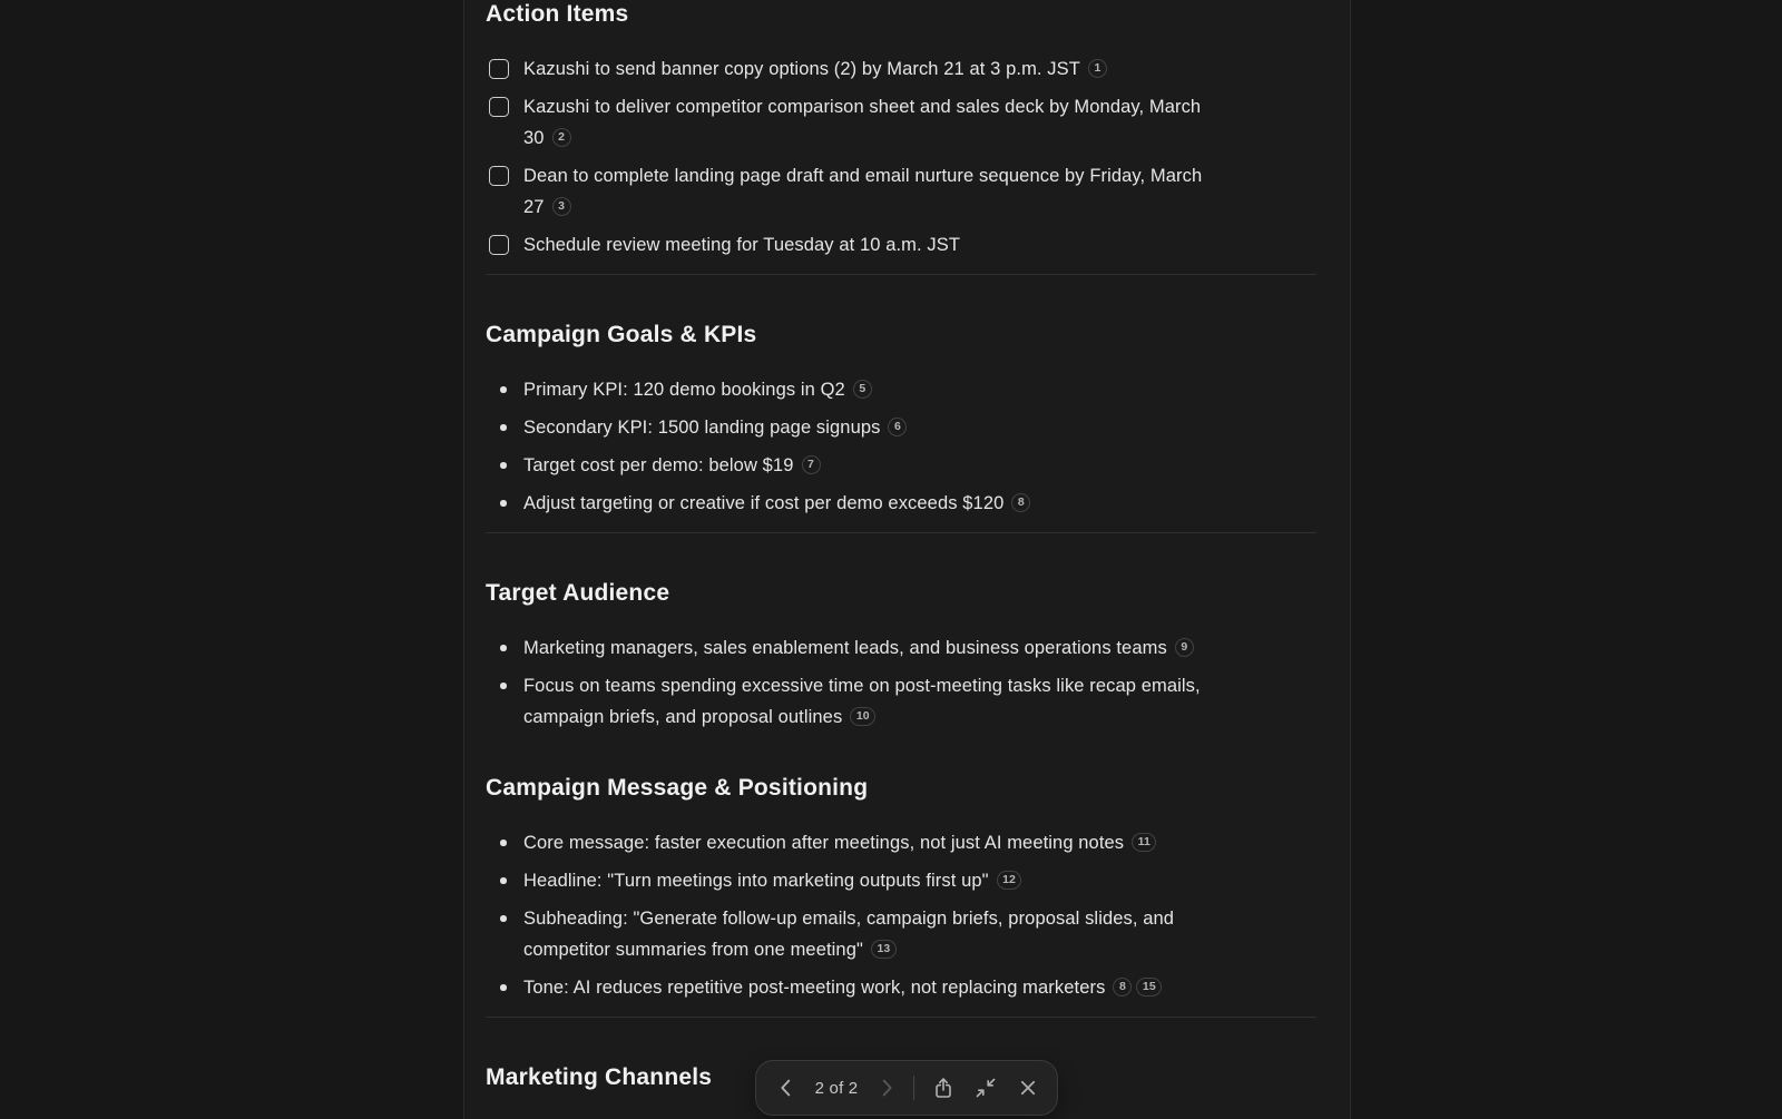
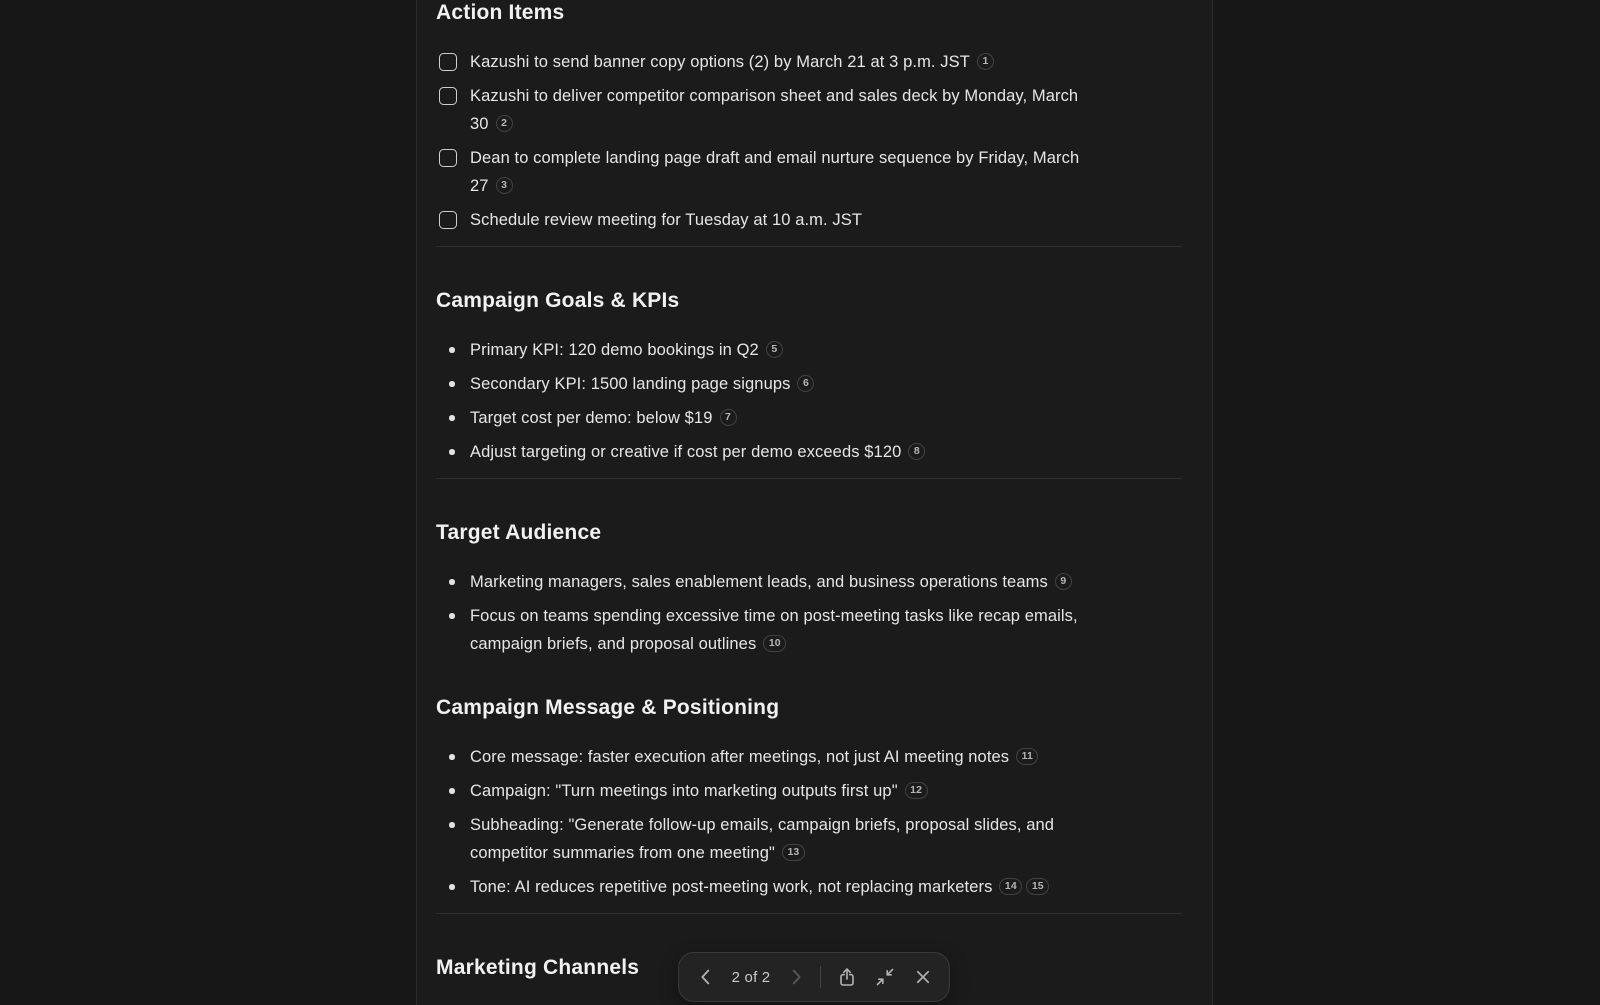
  Action Items
  Kazushi to send banner copy options (2) by March 21 at 3 p.m. JST 1
  Kazushi to deliver competitor comparison sheet and sales deck by Monday, March
  30 2
  Dean to complete landing page draft and email nurture sequence by Friday, March
  27 3
  Schedule review meeting for Tuesday at 10 a.m. JST
  Campaign Goals & KPIs
  Primary KPI: 120 demo bookings in Q2 5
  Secondary KPI: 1500 landing page signups 6
  Target cost per demo: below $19 7
  Adjust targeting or creative if cost per demo exceeds $120 8
  Target Audience
  Marketing managers, sales enablement leads, and business operations teams 9
  Focus on teams spending excessive time on post-meeting tasks like recap emails,
  campaign briefs, and proposal outlines 10
  Campaign Message & Positioning
  Core message: faster execution after meetings, not just AI meeting notes 11
- Headline: "Turn meetings into marketing outputs first up" 12
+ Campaign: "Turn meetings into marketing outputs first up" 12
  Subheading: "Generate follow-up emails, campaign briefs, proposal slides, and
  competitor summaries from one meeting" 13
- Tone: AI reduces repetitive post-meeting work, not replacing marketers 8 15
+ Tone: AI reduces repetitive post-meeting work, not replacing marketers 14 15
  Marketing Channels
  2 of 2
